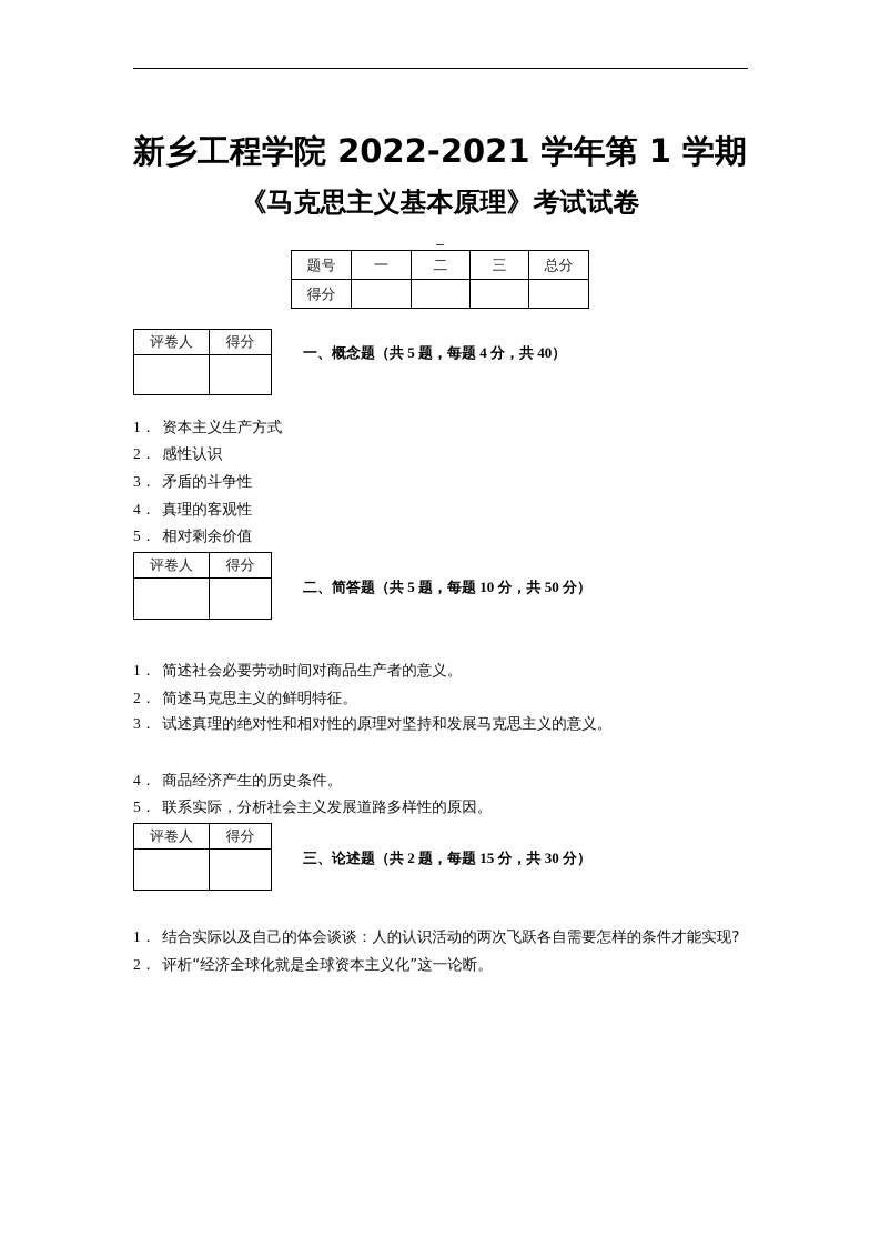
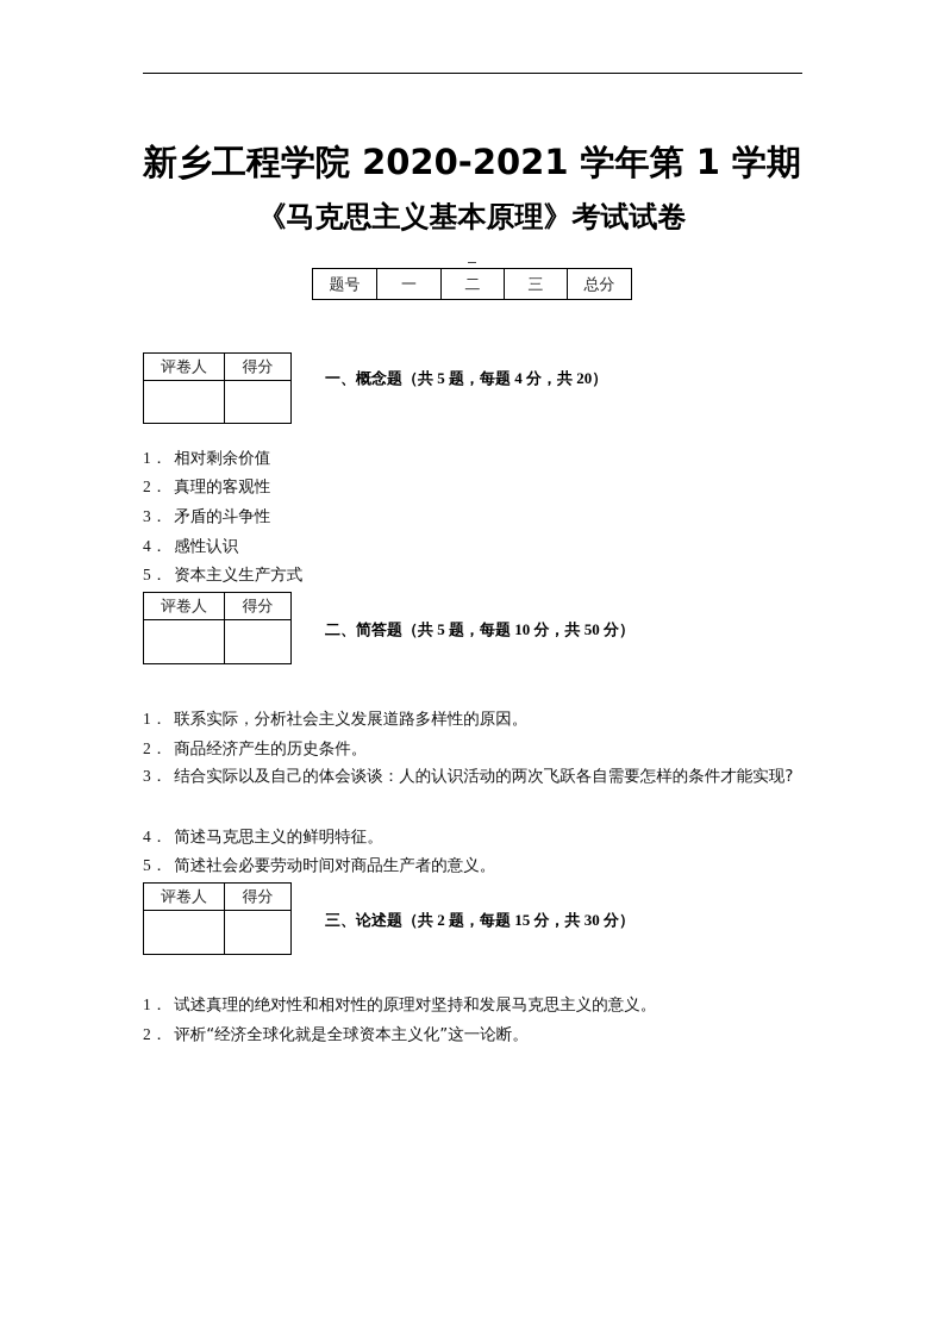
- 新乡工程学院 2022-2021 学年第 1 学期
+ 新乡工程学院 2020-2021 学年第 1 学期
  《马克思主义基本原理》考试试卷
  题号	一	二	三	总分
- 得分
  评卷人	得分
- 一、概念题（共 5 题，每题 4 分，共 40）
+ 一、概念题（共 5 题，每题 4 分，共 20）
- 1． 资本主义生产方式
+ 1． 相对剩余价值
- 2． 感性认识
+ 2． 真理的客观性
  3． 矛盾的斗争性
- 4． 真理的客观性
+ 4． 感性认识
- 5． 相对剩余价值
+ 5． 资本主义生产方式
  评卷人	得分
  二、简答题（共 5 题，每题 10 分，共 50 分）
- 1． 简述社会必要劳动时间对商品生产者的意义。
+ 1． 联系实际，分析社会主义发展道路多样性的原因。
- 2． 简述马克思主义的鲜明特征。
+ 2． 商品经济产生的历史条件。
- 3． 试述真理的绝对性和相对性的原理对坚持和发展马克思主义的意义。
+ 3． 结合实际以及自己的体会谈谈：人的认识活动的两次飞跃各自需要怎样的条件才能实现?
- 4． 商品经济产生的历史条件。
+ 4． 简述马克思主义的鲜明特征。
- 5． 联系实际，分析社会主义发展道路多样性的原因。
+ 5． 简述社会必要劳动时间对商品生产者的意义。
  评卷人	得分
  三、论述题（共 2 题，每题 15 分，共 30 分）
- 1． 结合实际以及自己的体会谈谈：人的认识活动的两次飞跃各自需要怎样的条件才能实现?
+ 1． 试述真理的绝对性和相对性的原理对坚持和发展马克思主义的意义。
  2． 评析“经济全球化就是全球资本主义化”这一论断。
